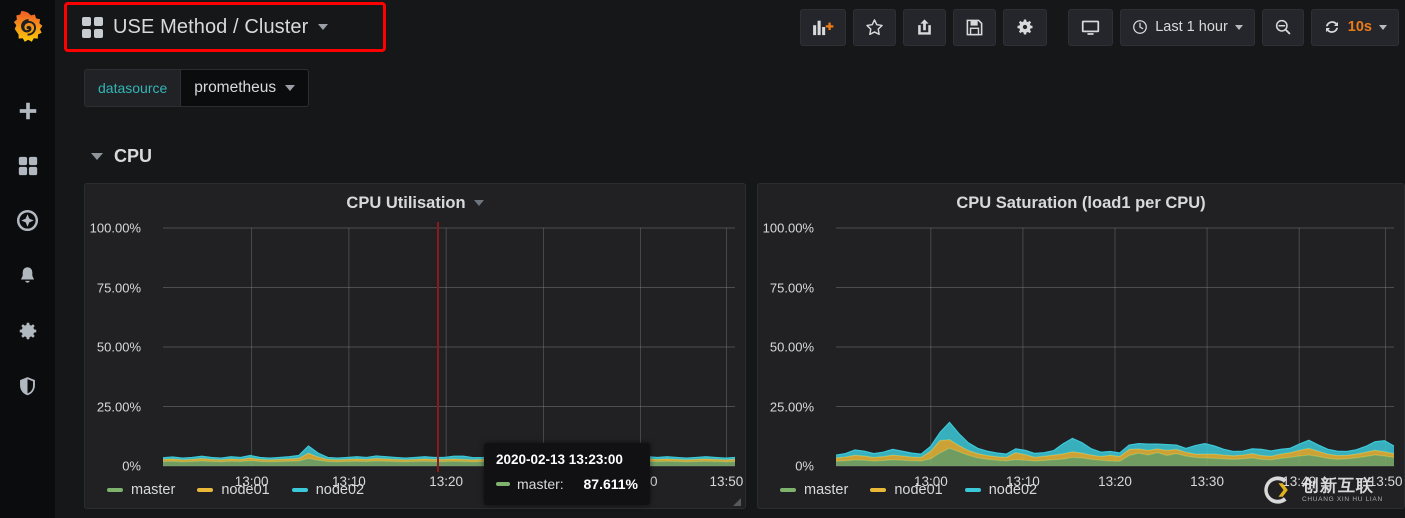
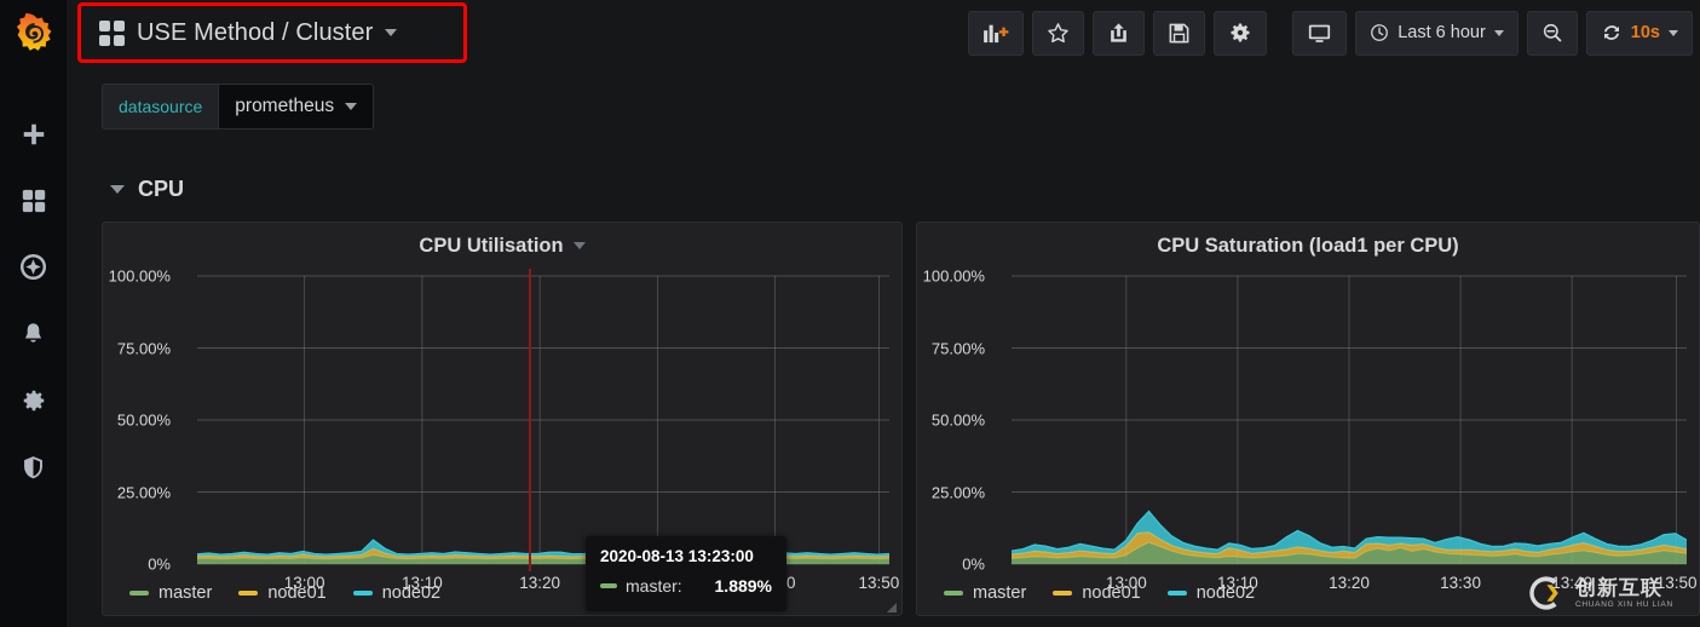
  USE Method / Cluster
- Last 1 hour
+ Last 6 hour
  10s
  datasource
  prometheus
  CPU
  CPU Utilisation
  0%
  25.00%
  50.00%
  75.00%
  100.00%
  13:00
  13:10
  13:20
  13:50
  master
  node01
  node02
  CPU Saturation (load1 per CPU)
  0%
  25.00%
  50.00%
  75.00%
  100.00%
  13:00
  13:10
  13:20
  13:30
  13:40
  13:50
  master
  node01
  node02
- 2020-02-13 13:23:00
+ 2020-08-13 13:23:00
  master:
- 87.611%
+ 1.889%
  创新互联
